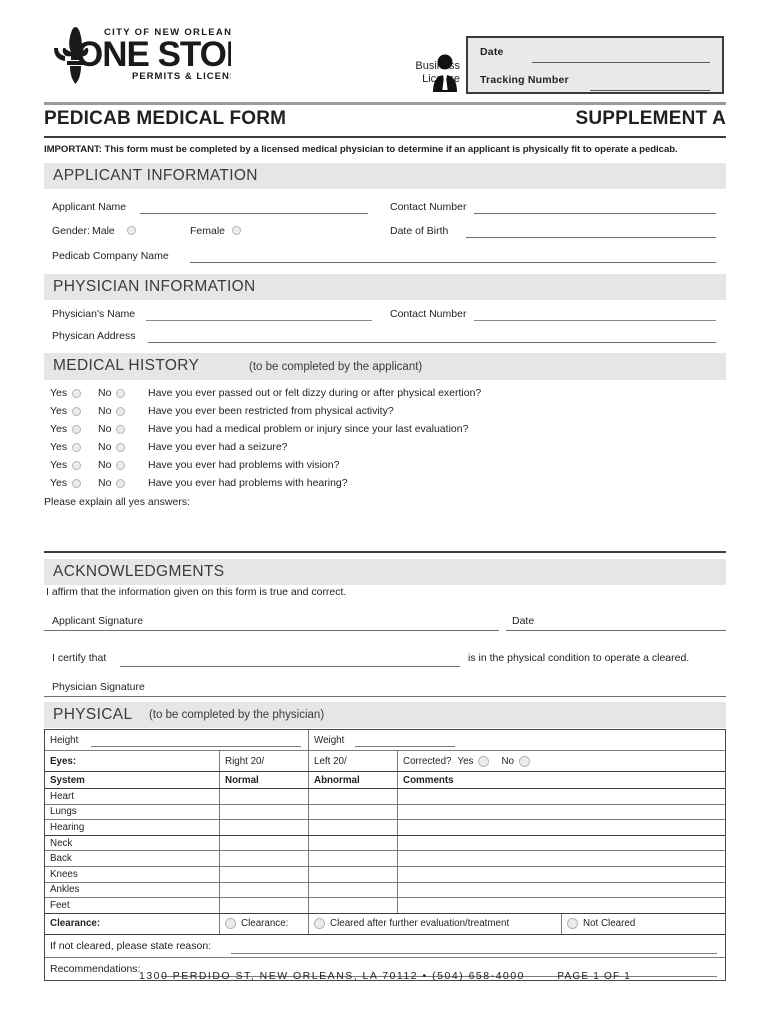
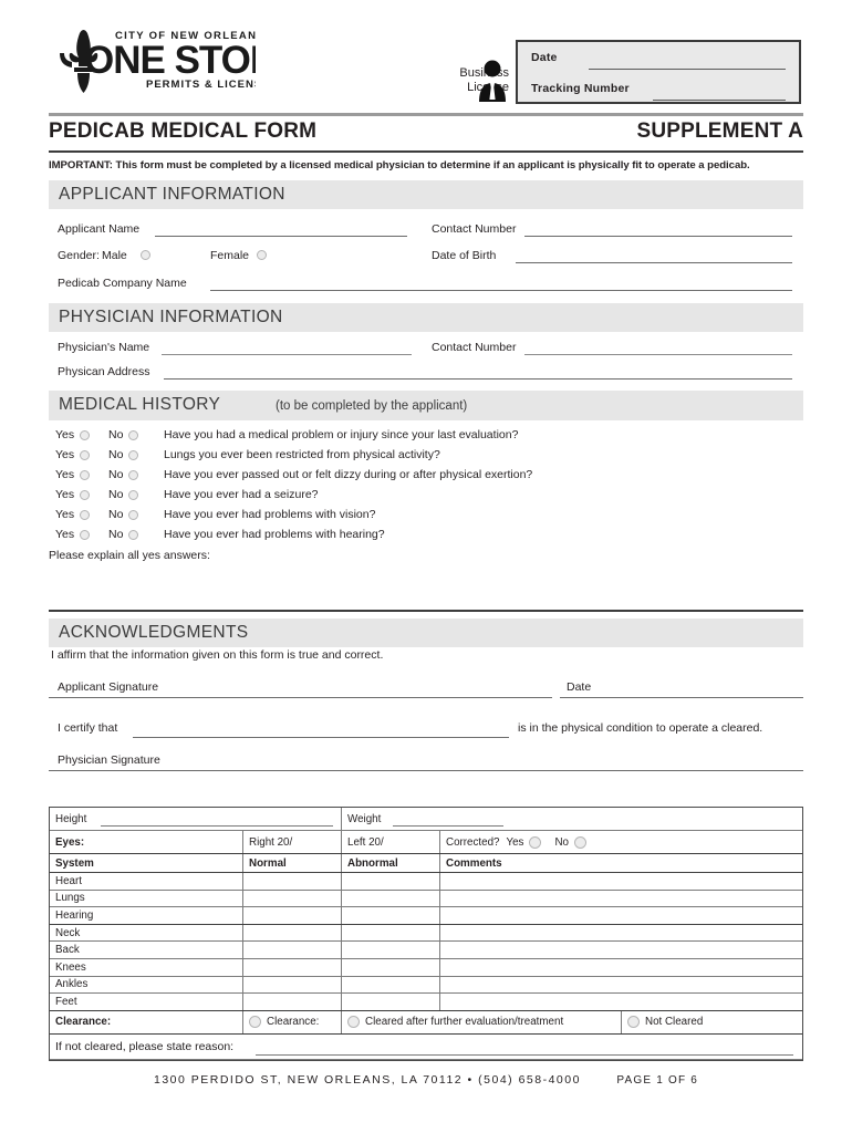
  CITY OF NEW ORLEAN
  ONE STO
  PERMITS & LICEN
  Busiss
  Date
  Tracking Number
  PEDICAB MEDICAL FORM
  SUPPLEMENT A
  IMPORTANT: This form must be completed by a licensed medical physician to determine if an applicant is physically fit to operate a pedicab.
  APPLICANT INFORMATION
  Applicant Name
  Contact Number
  Gender:
  Male
  Female
  Date of Birth
  Pedicab Company Name
  PHYSICIAN INFORMATION
  Physician's Name
  Contact Number
  Physican Address
  MEDICAL HISTORY
  (to be completed by the applicant)
  Yes
  No
- Have you ever passed out or felt dizzy during or after physical exertion?
+ Have you had a medical problem or injury since your last evaluation?
  Yes
  No
- Have you ever been restricted from physical activity?
+ Lungs you ever been restricted from physical activity?
  Yes
  No
- Have you had a medical problem or injury since your last evaluation?
+ Have you ever passed out or felt dizzy during or after physical exertion?
  Yes
  No
  Have you ever had a seizure?
  Yes
  No
  Have you ever had problems with vision?
  Yes
  No
  Have you ever had problems with hearing?
  Please explain all yes answers:
  ACKNOWLEDGMENTS
  I affirm that the information given on this form is true and correct.
  Applicant Signature
  Date
  I certify that
  is in the physical condition to operate a cleared.
  Physician Signature
- PHYSICAL
- (to be completed by the physician)
  Height
  Weight
  Eyes:
  Right 20/
  Left 20/
  Corrected?
  Yes
  No
  System
  Normal
  Abnormal
  Comments
  Heart
  Lungs
  Hearing
  Neck
  Back
  Knees
  Ankles
  Feet
  Clearance:
  Clearance:
  Cleared after further evaluation/treatment
  Not Cleared
  If not cleared, please state reason:
- Recommendations:
- 1300 PERDIDO ST, NEW ORLEANS, LA 70112 • (504) 658-4000 PAGE 1 OF 1
+ 1300 PERDIDO ST, NEW ORLEANS, LA 70112 • (504) 658-4000 PAGE 1 OF 6
